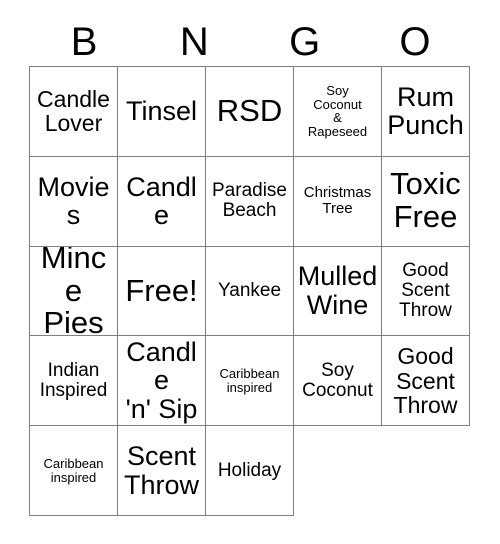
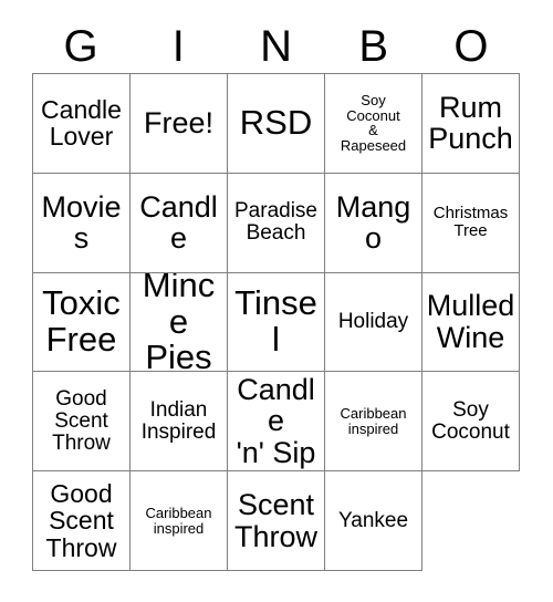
- B
+ G
+ I
  N
- G
+ B
  O
  Candle
  Lover
- Tinsel
+ Free!
  RSD
  Soy
  Coconut
  &
  Rapeseed
  Rum
  Punch
  Movies
  Candle
  Paradise
  Beach
+ Mango
  Christmas
  Tree
  Toxic
  Free
  Mince
  Pies
- Free!
+ Tinsel
- Yankee
+ Holiday
  Mulled
  Wine
  Good
  Scent
  Throw
  Indian
  Inspired
  Candle
  'n' Sip
  Caribbean
  inspired
  Soy
  Coconut
  Good
  Scent
  Throw
  Caribbean
  inspired
  Scent
  Throw
- Holiday
+ Yankee
